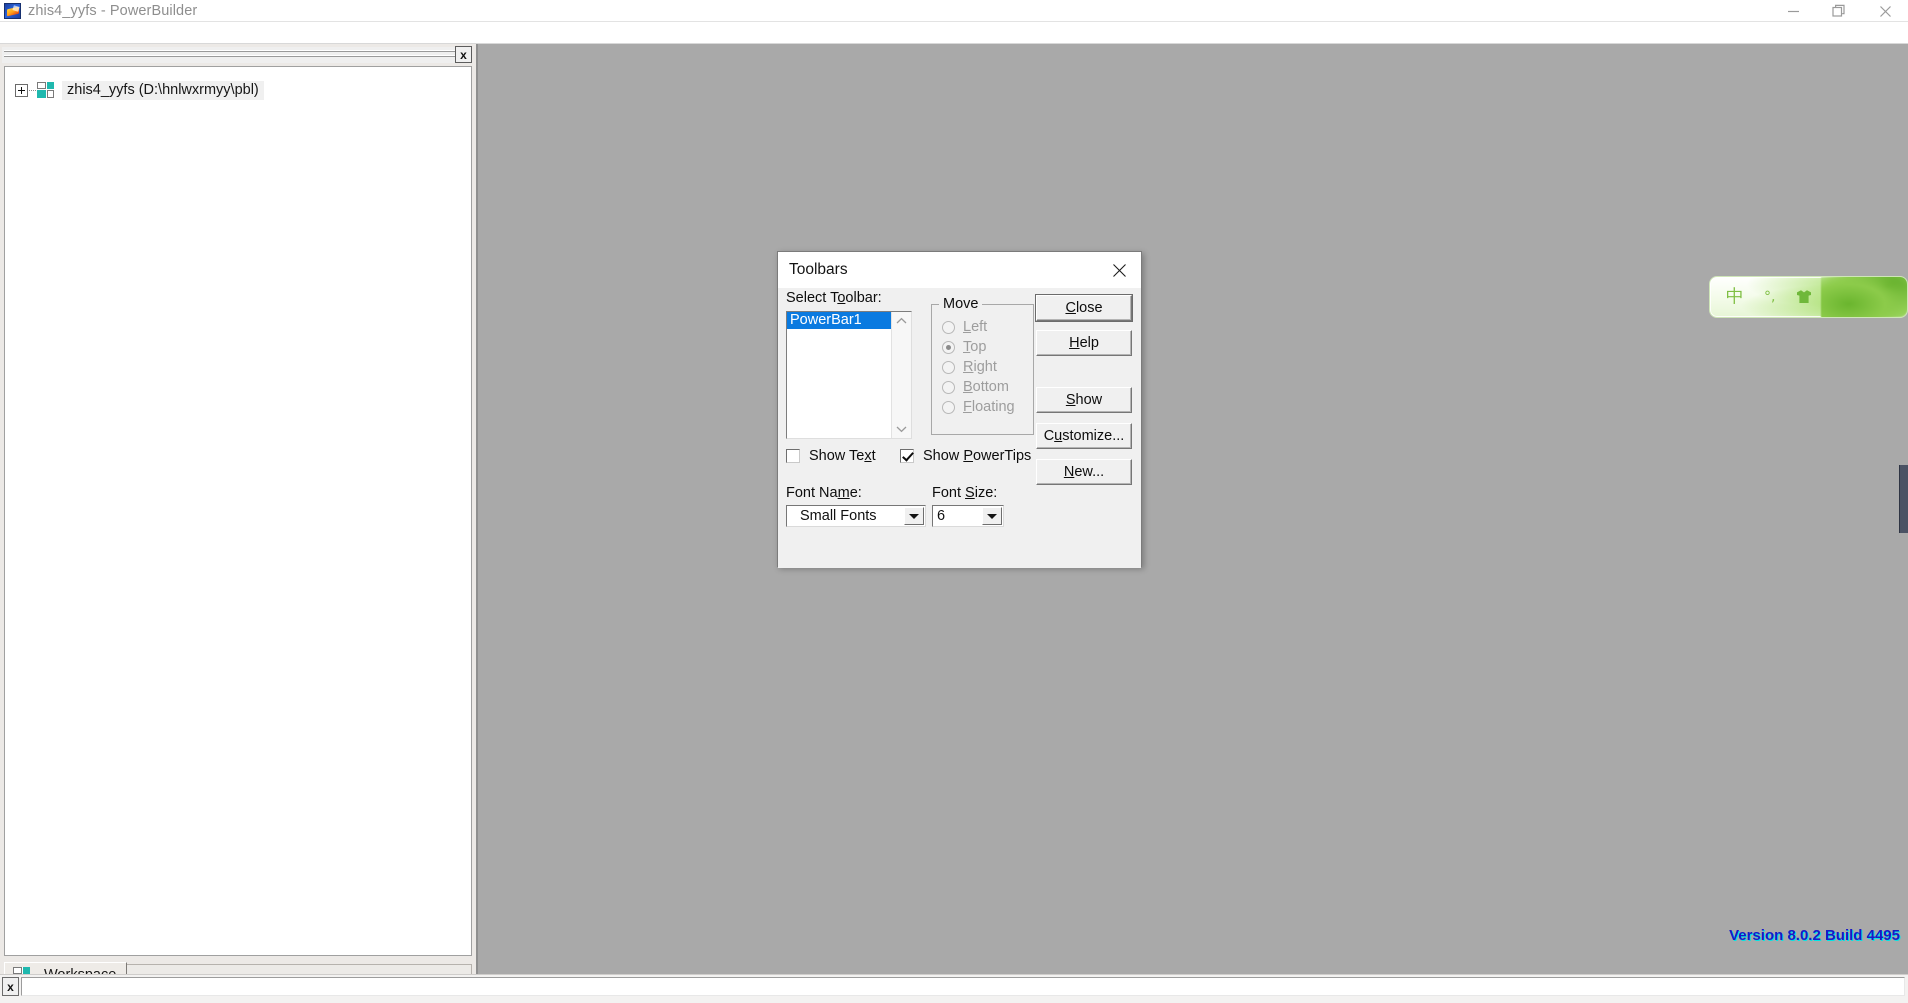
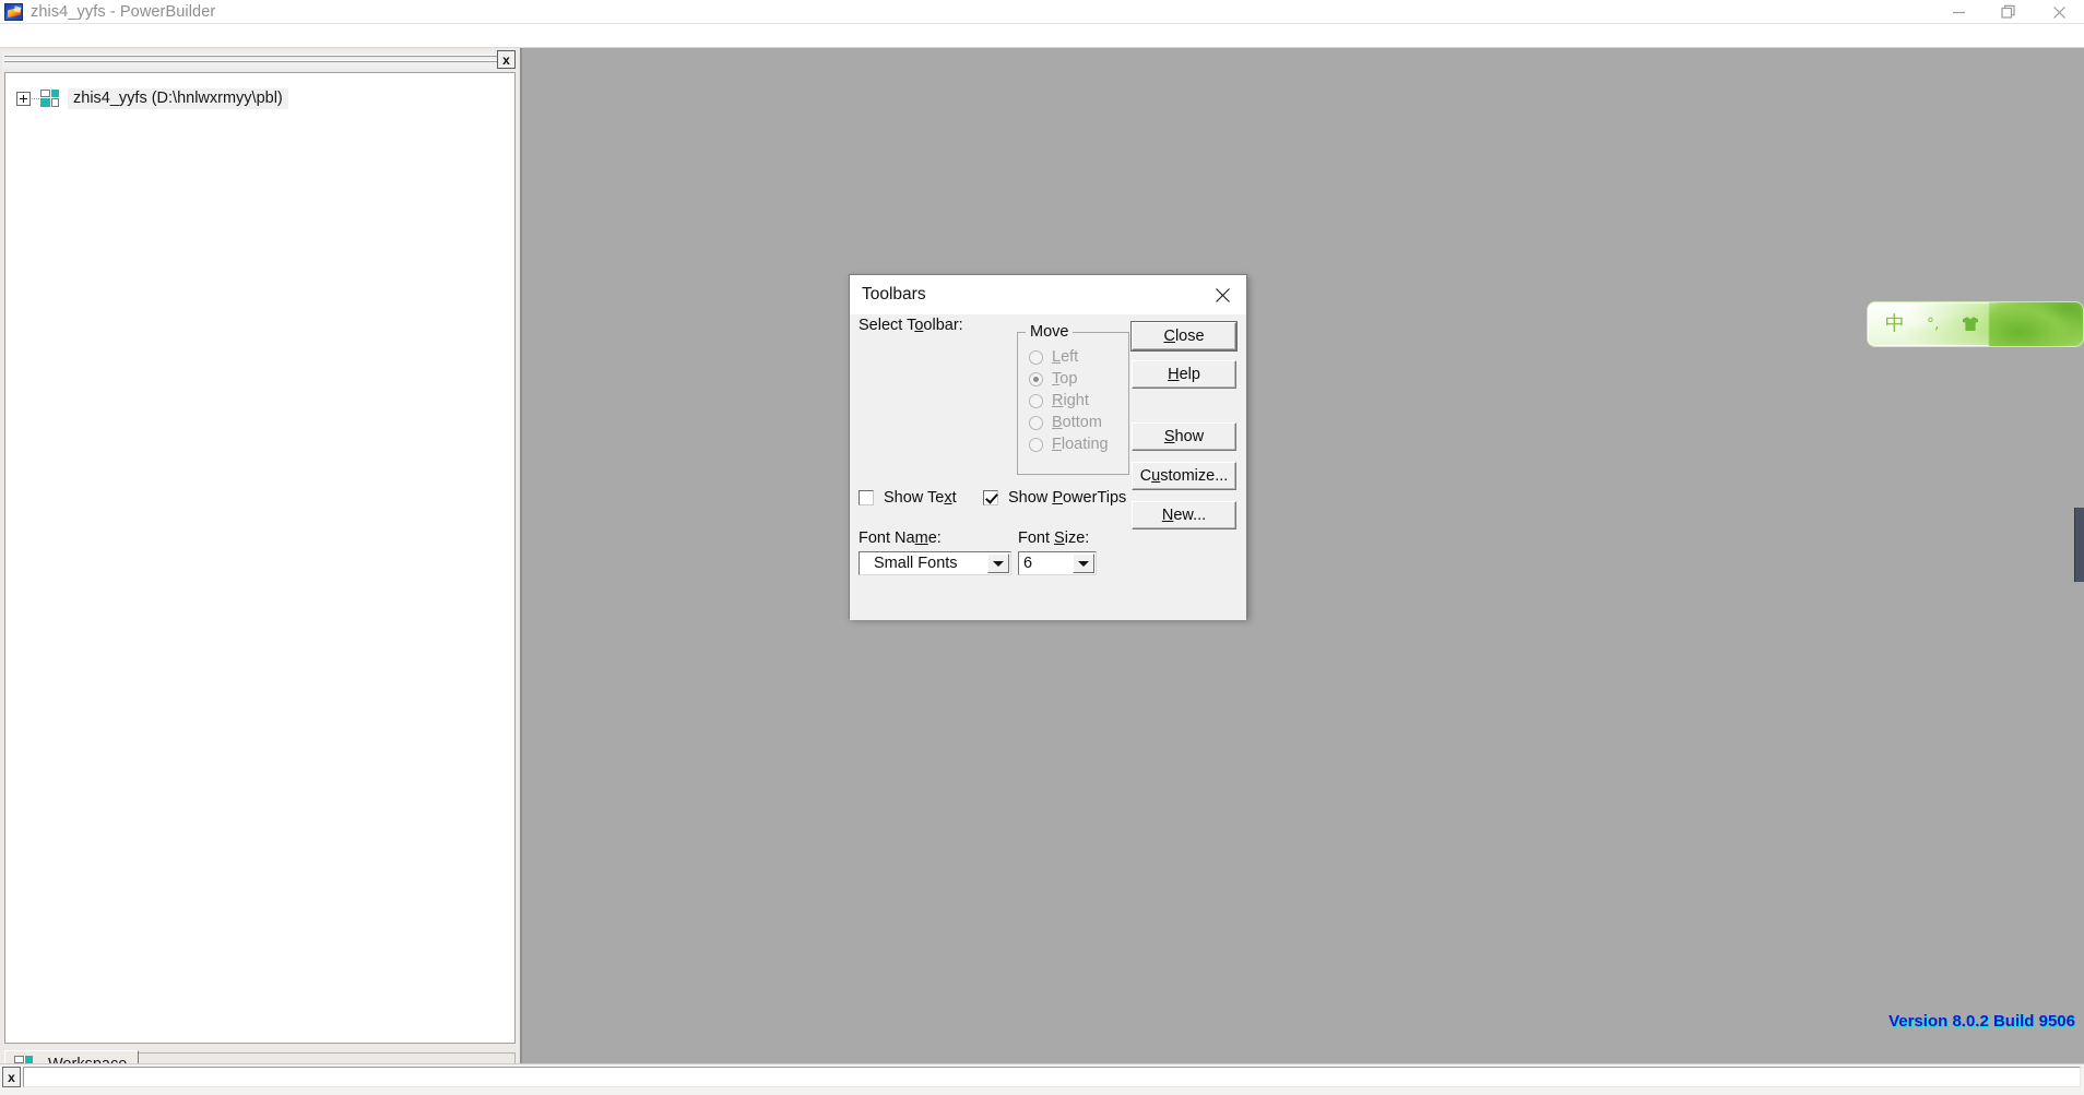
  zhis4_yyfs - PowerBuilder
  x
  zhis4_yyfs (D:\hnlwxrmyy\pbl)
- Version 8.0.2 Build 4495
+ Version 8.0.2 Build 9506
  中
  °,
  x
  Toolbars
  Select Toolbar:
- PowerBar1
  Move
  Left
  Top
  Right
  Bottom
  Floating
  Show Text
  Show PowerTips
  Font Name:
  Small Fonts
  Font Size:
  6
  C
  lose
  H
  elp
  S
  how
  C
  u
  stomize...
  N
  ew...
